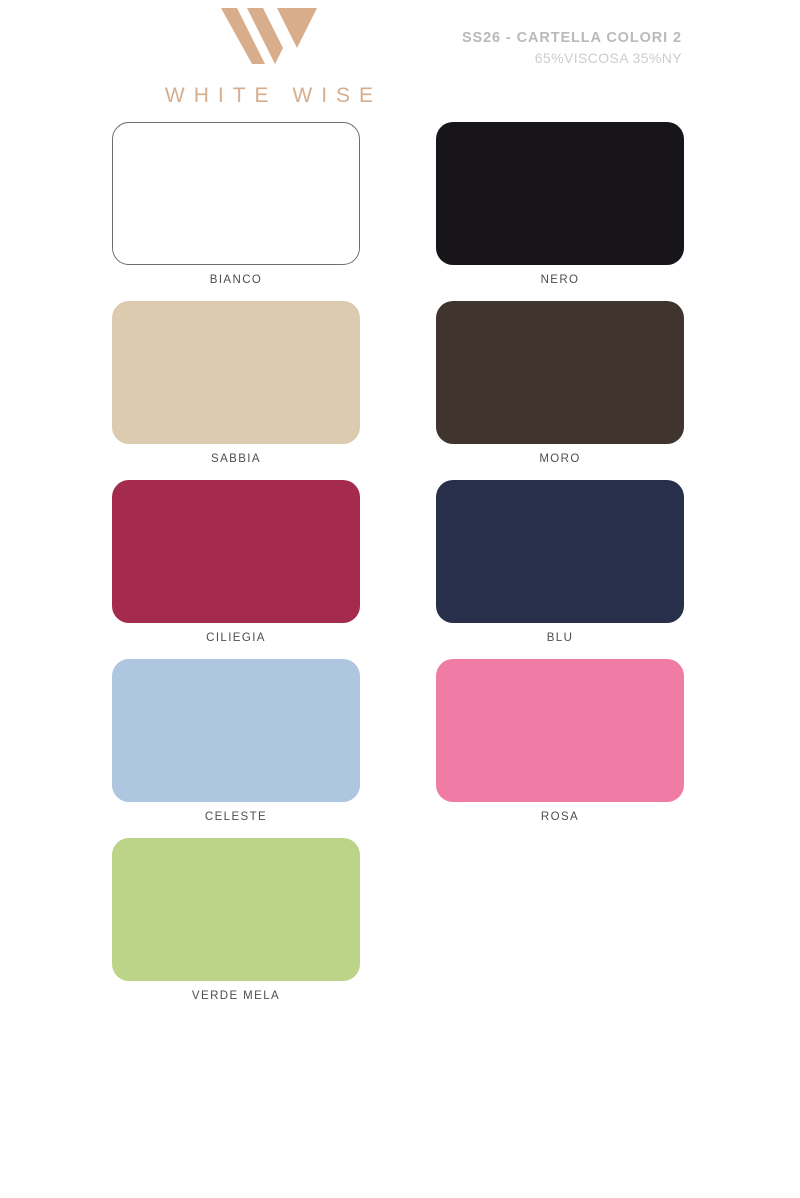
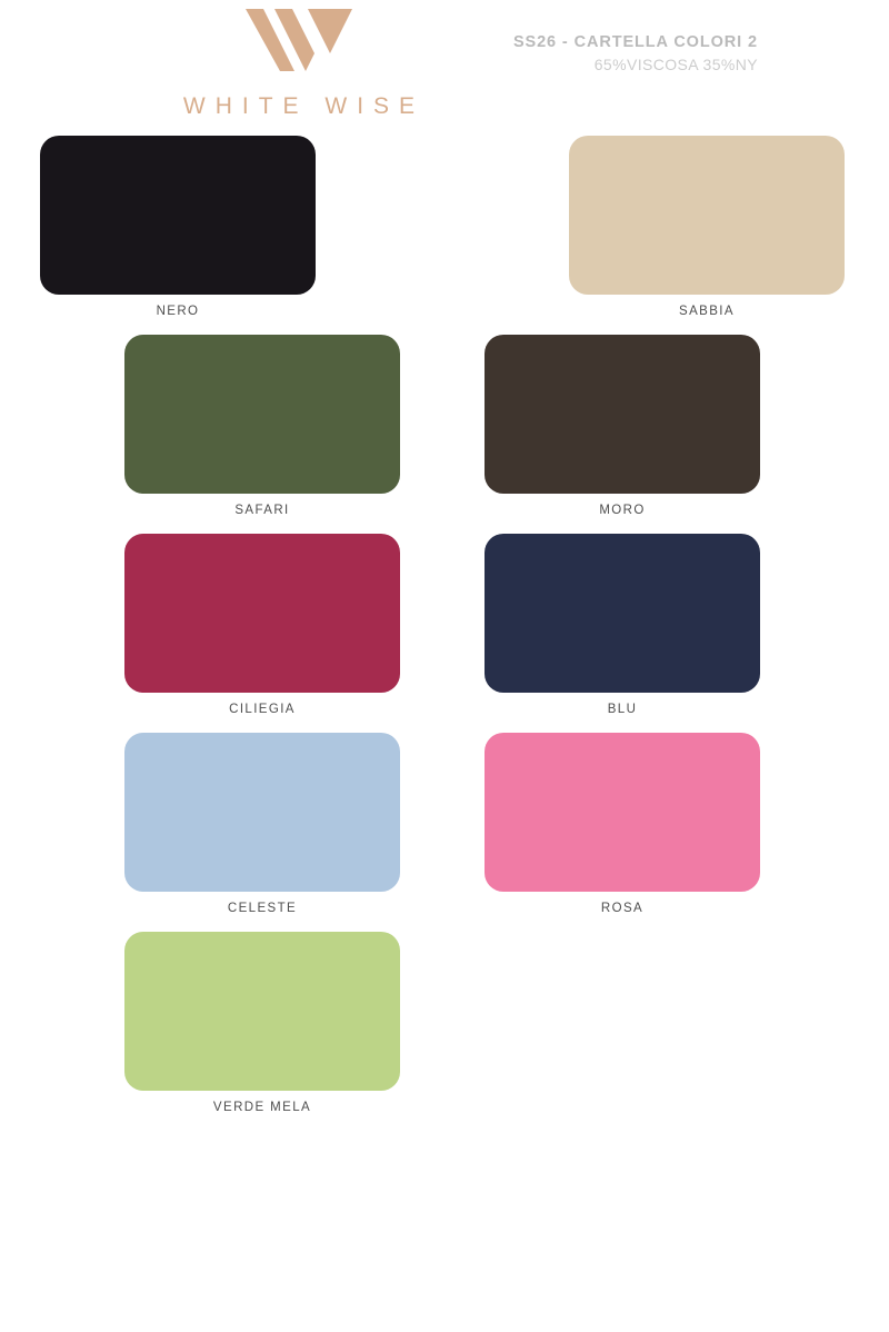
  WHITE WISE
  SS26 - CARTELLA COLORI 2
  65%VISCOSA 35%NY
- BIANCO
  NERO
  SABBIA
+ SAFARI
  MORO
  CILIEGIA
  BLU
  CELESTE
  ROSA
  VERDE MELA
